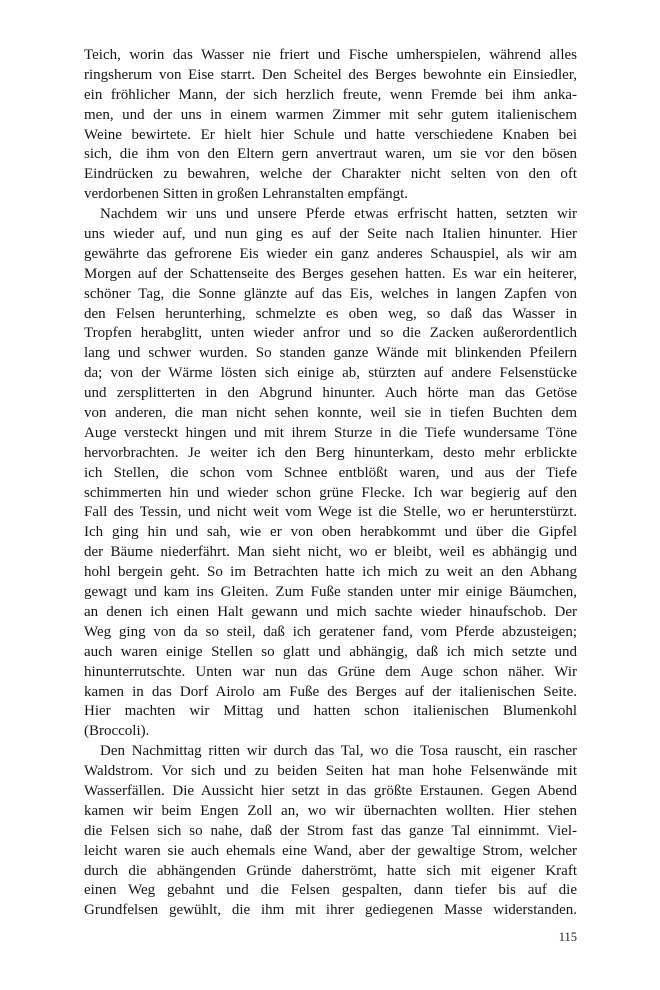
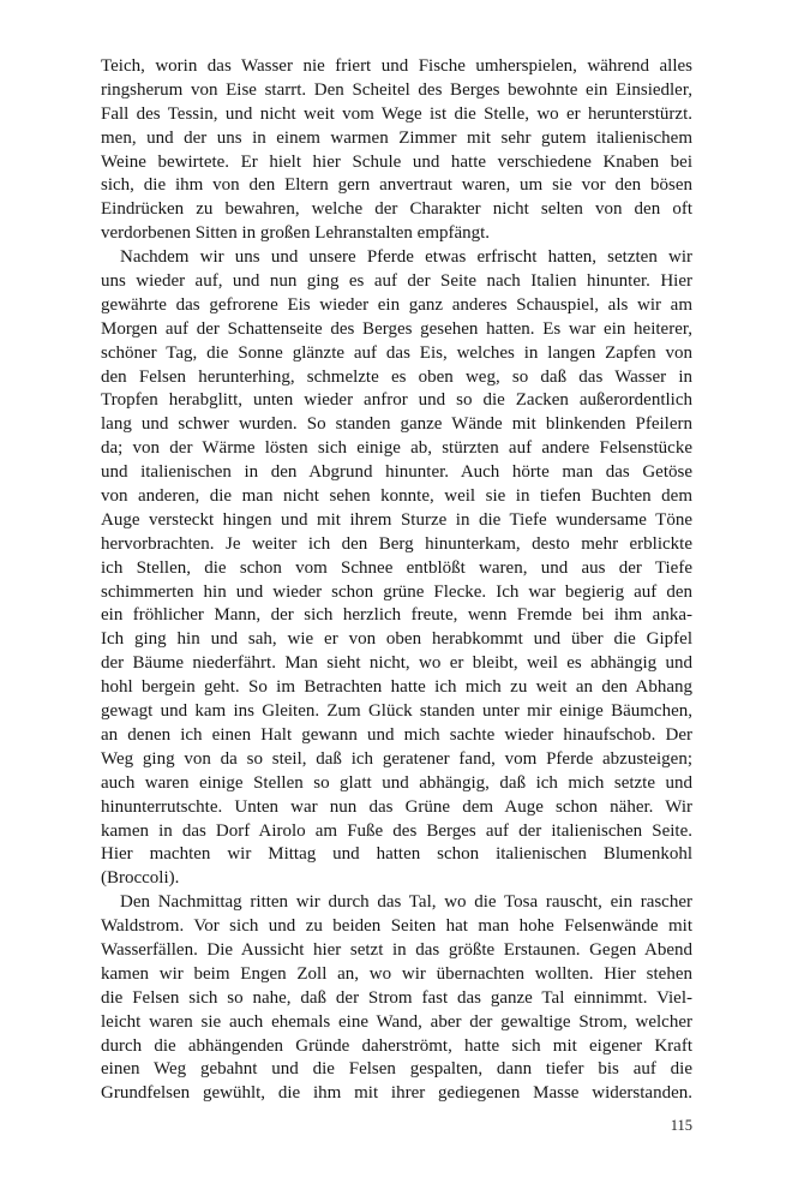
  Teich, worin das Wasser nie friert und Fische umherspielen, während alles
  ringsherum von Eise starrt. Den Scheitel des Berges bewohnte ein Einsiedler,
- ein fröhlicher Mann, der sich herzlich freute, wenn Fremde bei ihm anka-
+ Fall des Tessin, und nicht weit vom Wege ist die Stelle, wo er herunterstürzt.
  men, und der uns in einem warmen Zimmer mit sehr gutem italienischem
  Weine bewirtete. Er hielt hier Schule und hatte verschiedene Knaben bei
  sich, die ihm von den Eltern gern anvertraut waren, um sie vor den bösen
  Eindrücken zu bewahren, welche der Charakter nicht selten von den oft
  verdorbenen Sitten in großen Lehranstalten empfängt.
  Nachdem wir uns und unsere Pferde etwas erfrischt hatten, setzten wir
  uns wieder auf, und nun ging es auf der Seite nach Italien hinunter. Hier
  gewährte das gefrorene Eis wieder ein ganz anderes Schauspiel, als wir am
  Morgen auf der Schattenseite des Berges gesehen hatten. Es war ein heiterer,
  schöner Tag, die Sonne glänzte auf das Eis, welches in langen Zapfen von
  den Felsen herunterhing, schmelzte es oben weg, so daß das Wasser in
  Tropfen herabglitt, unten wieder anfror und so die Zacken außerordentlich
  lang und schwer wurden. So standen ganze Wände mit blinkenden Pfeilern
  da; von der Wärme lösten sich einige ab, stürzten auf andere Felsenstücke
- und zersplitterten in den Abgrund hinunter. Auch hörte man das Getöse
+ und italienischen in den Abgrund hinunter. Auch hörte man das Getöse
  von anderen, die man nicht sehen konnte, weil sie in tiefen Buchten dem
  Auge versteckt hingen und mit ihrem Sturze in die Tiefe wundersame Töne
  hervorbrachten. Je weiter ich den Berg hinunterkam, desto mehr erblickte
  ich Stellen, die schon vom Schnee entblößt waren, und aus der Tiefe
  schimmerten hin und wieder schon grüne Flecke. Ich war begierig auf den
- Fall des Tessin, und nicht weit vom Wege ist die Stelle, wo er herunterstürzt.
+ ein fröhlicher Mann, der sich herzlich freute, wenn Fremde bei ihm anka-
  Ich ging hin und sah, wie er von oben herabkommt und über die Gipfel
  der Bäume niederfährt. Man sieht nicht, wo er bleibt, weil es abhängig und
  hohl bergein geht. So im Betrachten hatte ich mich zu weit an den Abhang
- gewagt und kam ins Gleiten. Zum Fuße standen unter mir einige Bäumchen,
+ gewagt und kam ins Gleiten. Zum Glück standen unter mir einige Bäumchen,
  an denen ich einen Halt gewann und mich sachte wieder hinaufschob. Der
  Weg ging von da so steil, daß ich geratener fand, vom Pferde abzusteigen;
  auch waren einige Stellen so glatt und abhängig, daß ich mich setzte und
  hinunterrutschte. Unten war nun das Grüne dem Auge schon näher. Wir
  kamen in das Dorf Airolo am Fuße des Berges auf der italienischen Seite.
  Hier machten wir Mittag und hatten schon italienischen Blumenkohl
  (Broccoli).
  Den Nachmittag ritten wir durch das Tal, wo die Tosa rauscht, ein rascher
  Waldstrom. Vor sich und zu beiden Seiten hat man hohe Felsenwände mit
  Wasserfällen. Die Aussicht hier setzt in das größte Erstaunen. Gegen Abend
  kamen wir beim Engen Zoll an, wo wir übernachten wollten. Hier stehen
  die Felsen sich so nahe, daß der Strom fast das ganze Tal einnimmt. Viel-
  leicht waren sie auch ehemals eine Wand, aber der gewaltige Strom, welcher
  durch die abhängenden Gründe daherströmt, hatte sich mit eigener Kraft
  einen Weg gebahnt und die Felsen gespalten, dann tiefer bis auf die
  Grundfelsen gewühlt, die ihm mit ihrer gediegenen Masse widerstanden.
  115
